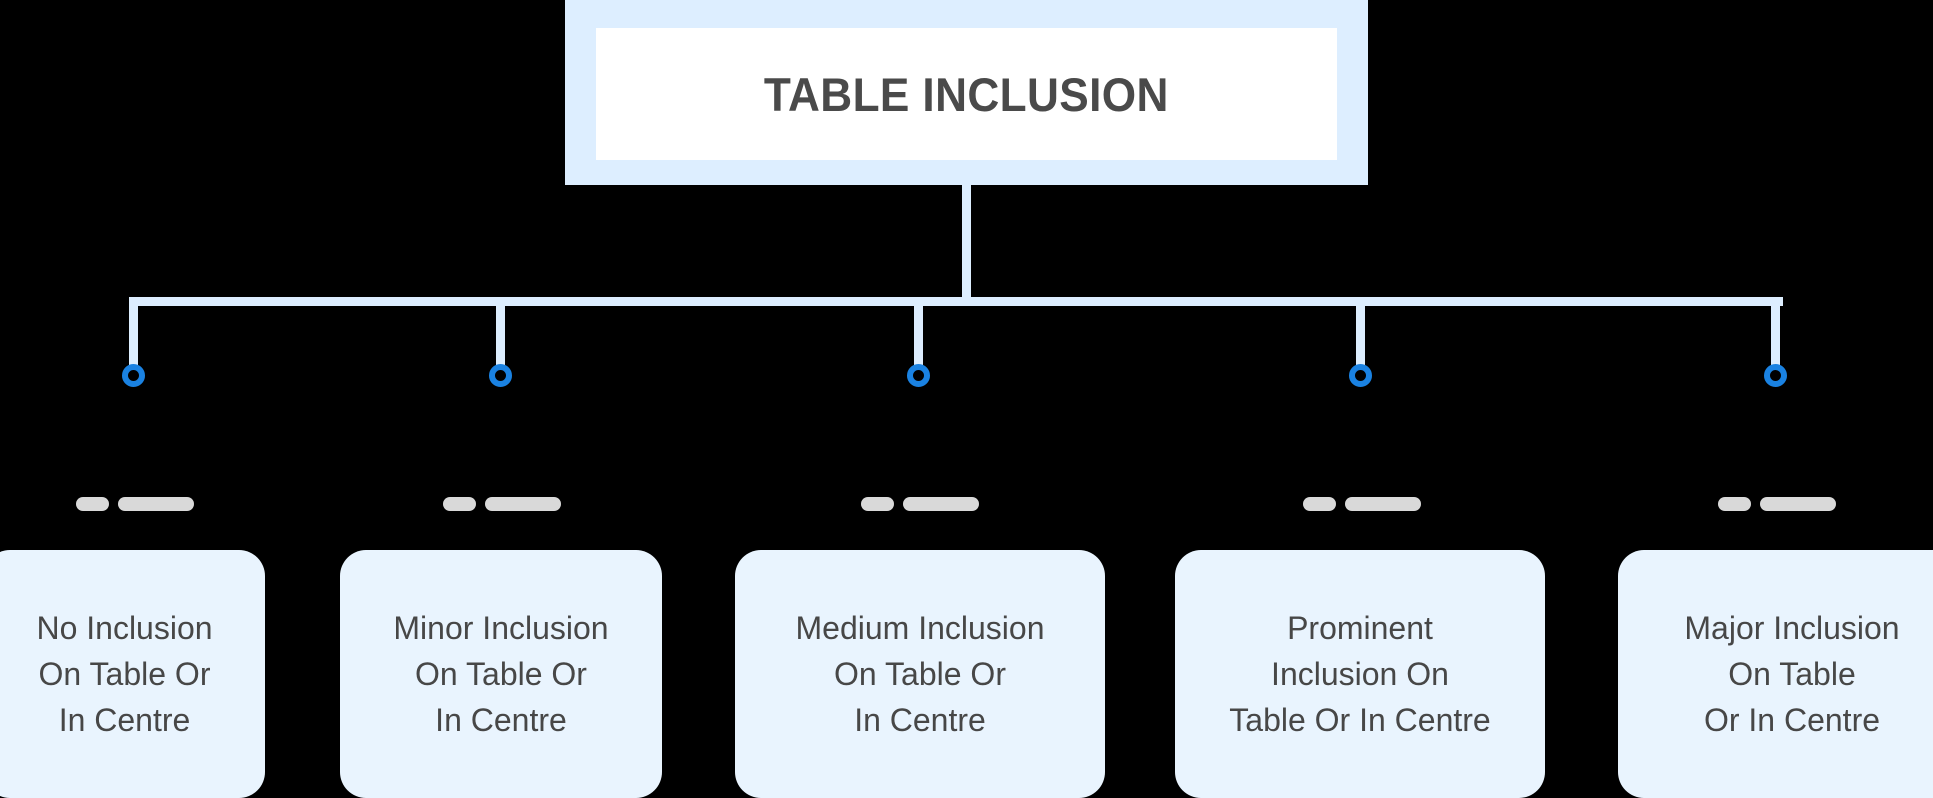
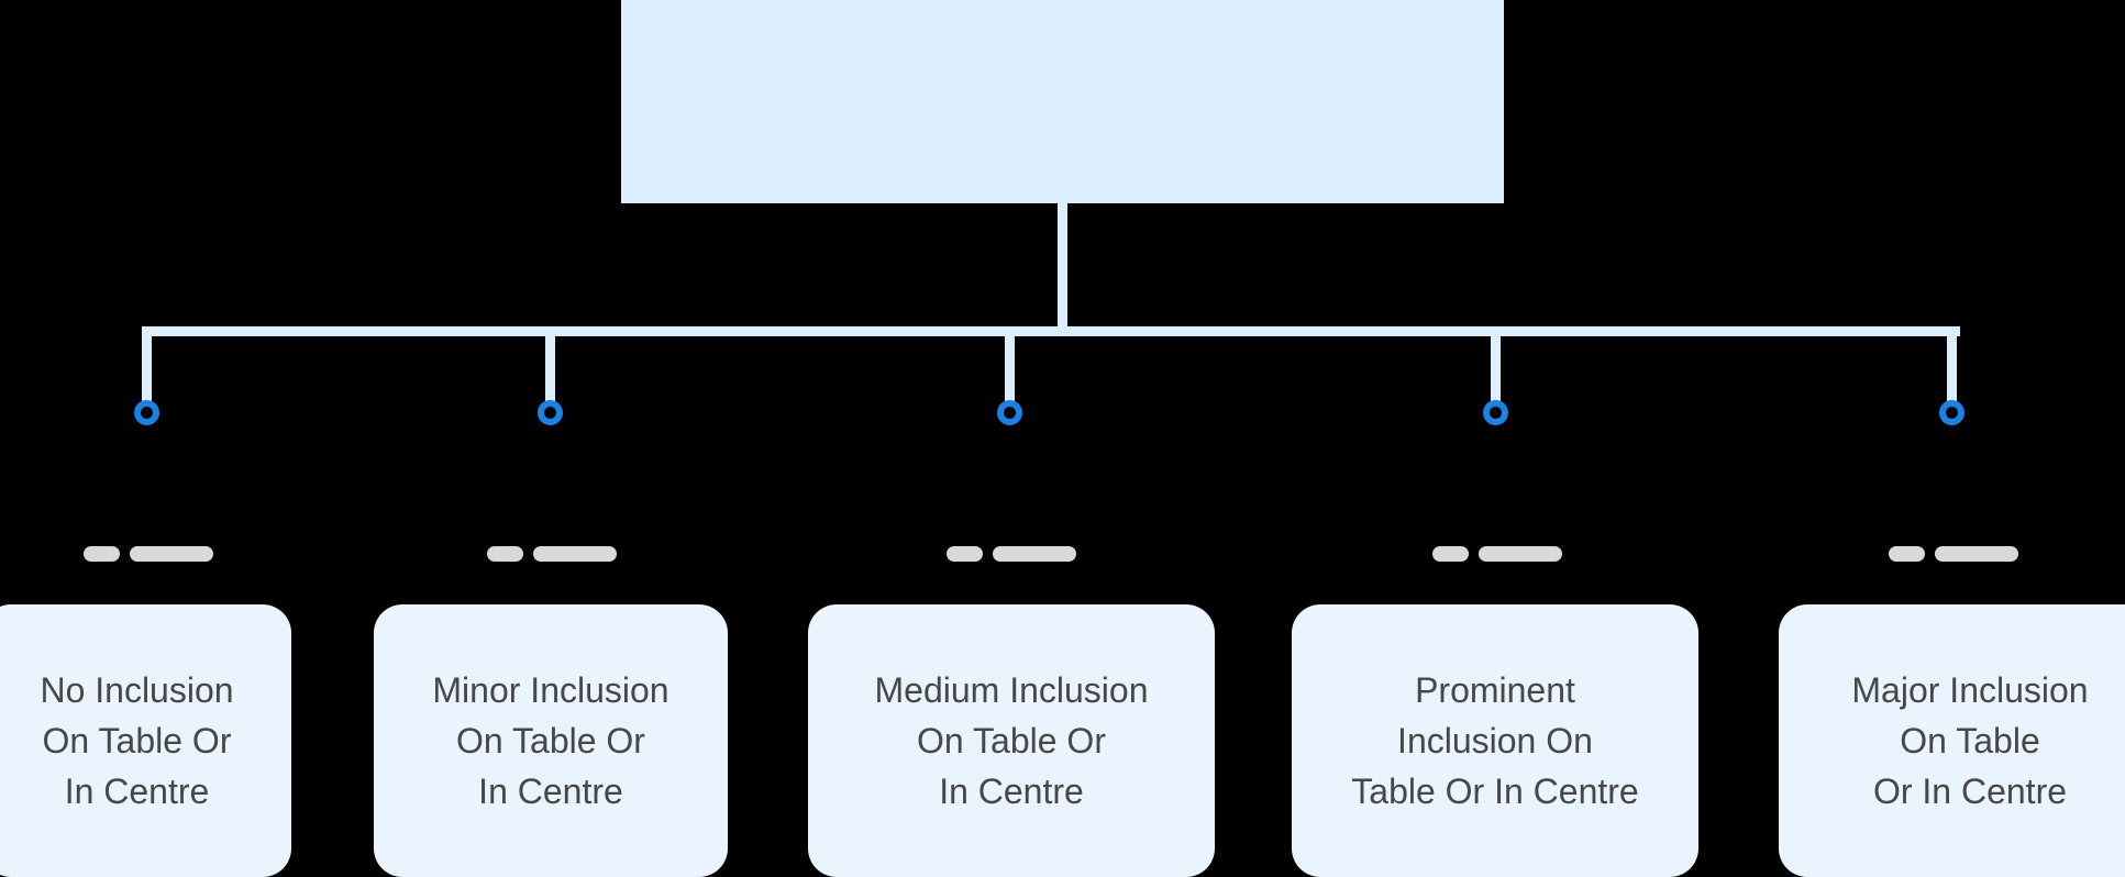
- TABLE INCLUSION
  No Inclusion
  On Table Or
  In Centre
  Minor Inclusion
  On Table Or
  In Centre
  Medium Inclusion
  On Table Or
  In Centre
  Prominent
  Inclusion On
  Table Or In Centre
  Major Inclusion
  On Table
  Or In Centre
